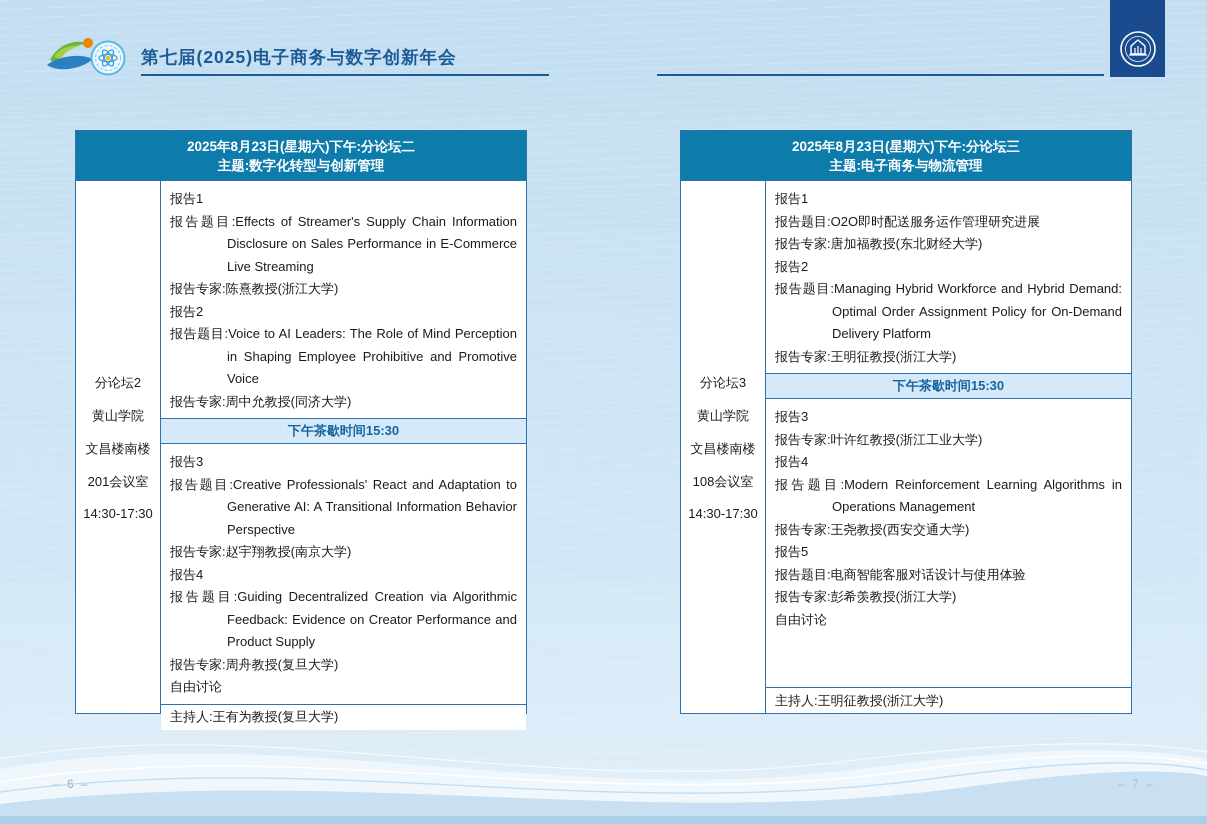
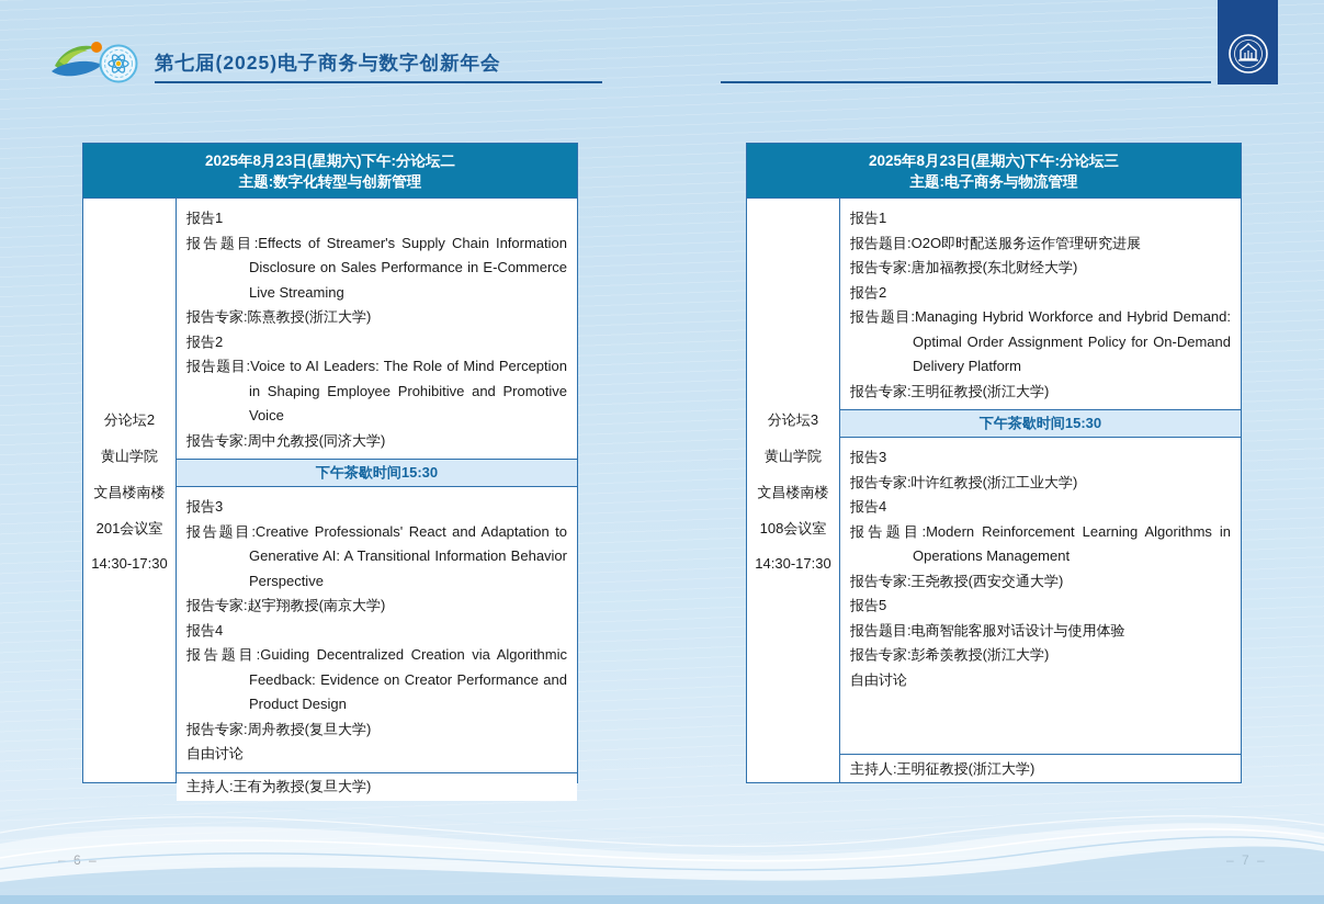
  第七届(2025)电子商务与数字创新年会
  2025年8月23日(星期六)下午:分论坛二
  主题:数字化转型与创新管理
  分论坛2
  黄山学院
  文昌楼南楼
  201会议室
  14:30-17:30
  报告1
  报告题目:Effects of Streamer's Supply Chain Information Disclosure on Sales Performance in E-Commerce Live Streaming
  报告专家:陈熹教授(浙江大学)
  报告2
  报告题目:Voice to AI Leaders: The Role of Mind Perception in Shaping Employee Prohibitive and Promotive Voice
  报告专家:周中允教授(同济大学)
  下午茶歇时间15:30
  报告3
  报告题目:Creative Professionals' React and Adaptation to Generative AI: A Transitional Information Behavior Perspective
  报告专家:赵宇翔教授(南京大学)
  报告4
- 报告题目:Guiding Decentralized Creation via Algorithmic Feedback: Evidence on Creator Performance and Product Supply
+ 报告题目:Guiding Decentralized Creation via Algorithmic Feedback: Evidence on Creator Performance and Product Design
  报告专家:周舟教授(复旦大学)
  自由讨论
  主持人:王有为教授(复旦大学)
  2025年8月23日(星期六)下午:分论坛三
  主题:电子商务与物流管理
  分论坛3
  黄山学院
  文昌楼南楼
  108会议室
  14:30-17:30
  报告1
  报告题目:O2O即时配送服务运作管理研究进展
  报告专家:唐加福教授(东北财经大学)
  报告2
  报告题目:Managing Hybrid Workforce and Hybrid Demand: Optimal Order Assignment Policy for On-Demand Delivery Platform
  报告专家:王明征教授(浙江大学)
  下午茶歇时间15:30
  报告3
  报告专家:叶许红教授(浙江工业大学)
  报告4
  报告题目:Modern Reinforcement Learning Algorithms in Operations Management
  报告专家:王尧教授(西安交通大学)
  报告5
  报告题目:电商智能客服对话设计与使用体验
  报告专家:彭希羡教授(浙江大学)
  自由讨论
  主持人:王明征教授(浙江大学)
  – 7 –
